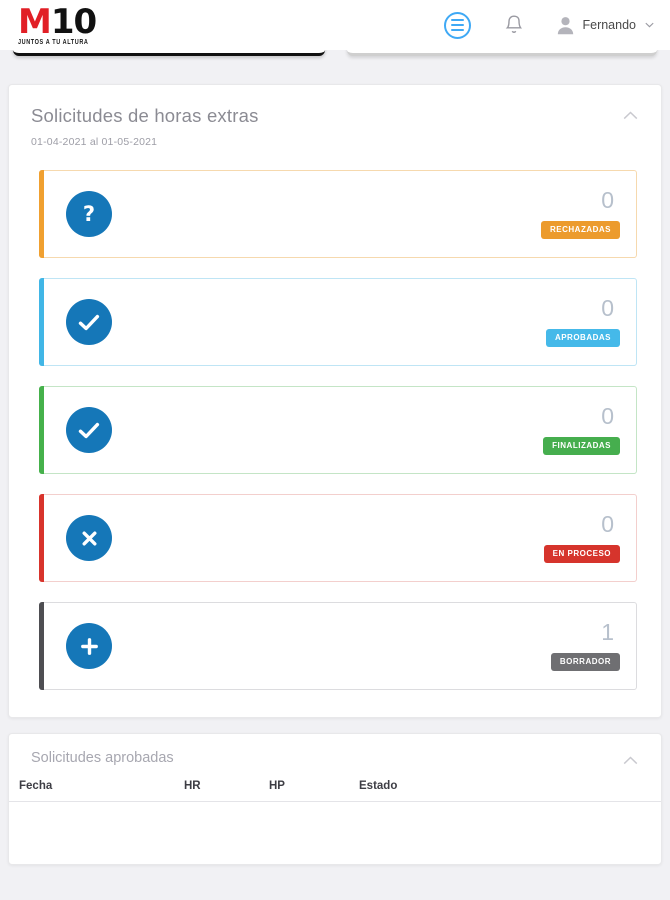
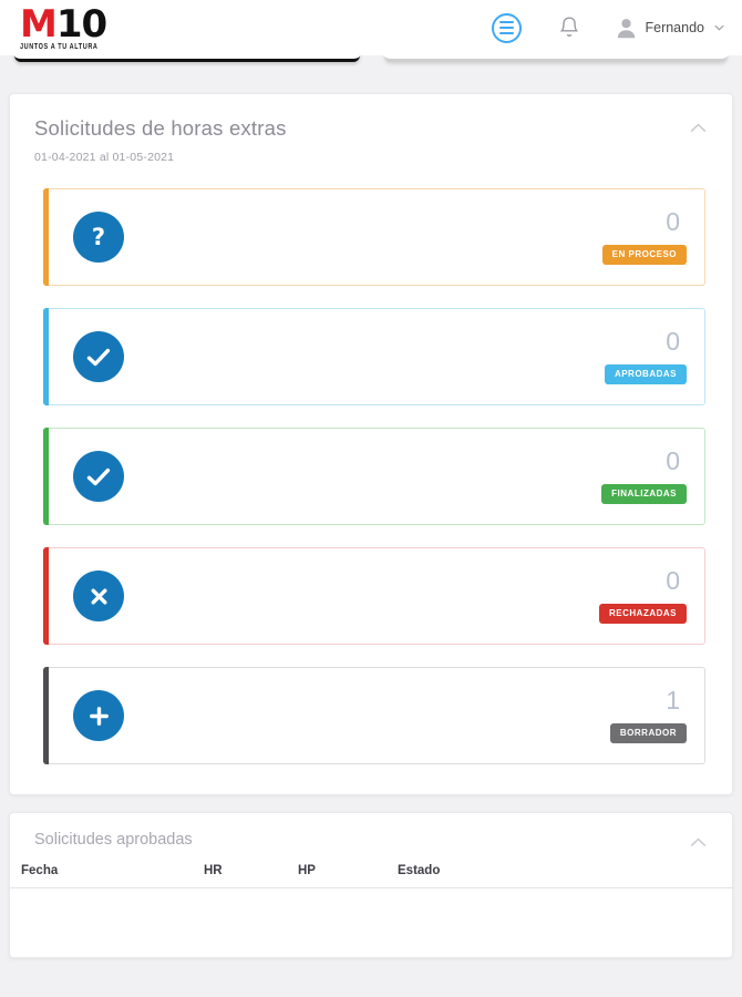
  M10
  Fernando
  Solicitudes de horas extras
  01-04-2021 al 01-05-2021
  ?
  0
- RECHAZADAS
+ EN PROCESO
  0
  APROBADAS
  0
  FINALIZADAS
  0
- EN PROCESO
+ RECHAZADAS
  1
  BORRADOR
  Solicitudes aprobadas
  Fecha	HR	HP	Estado
